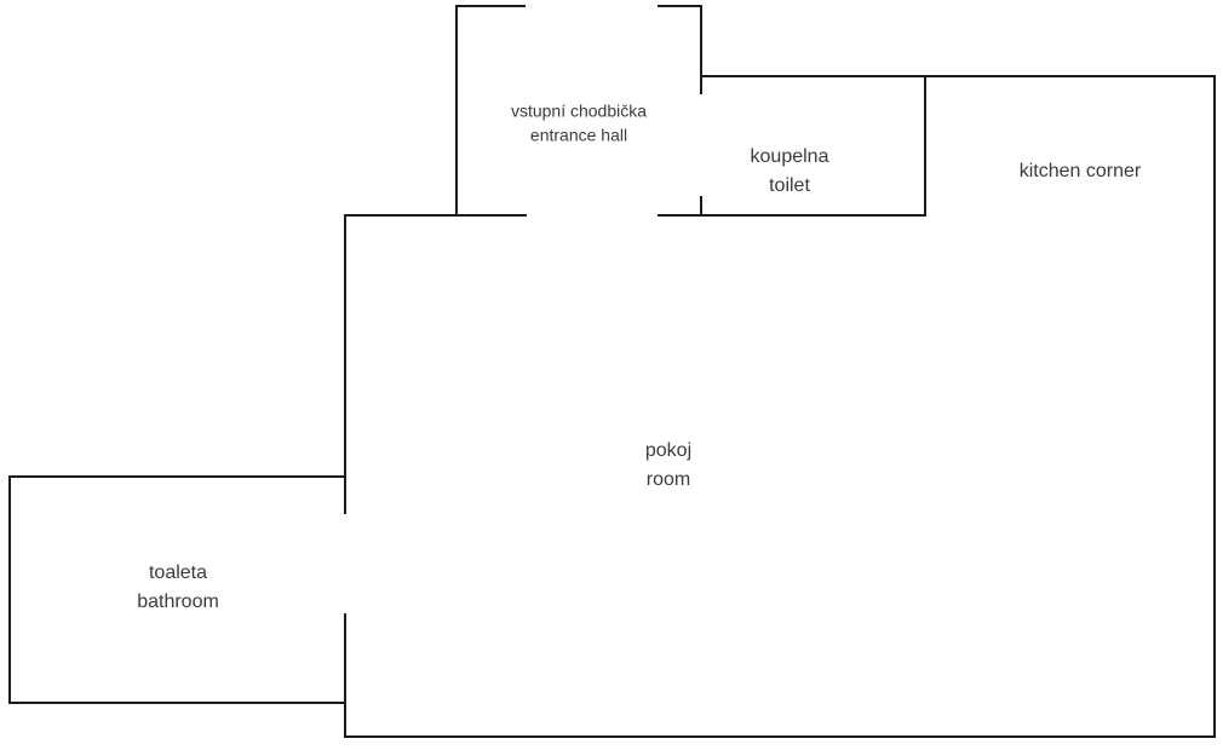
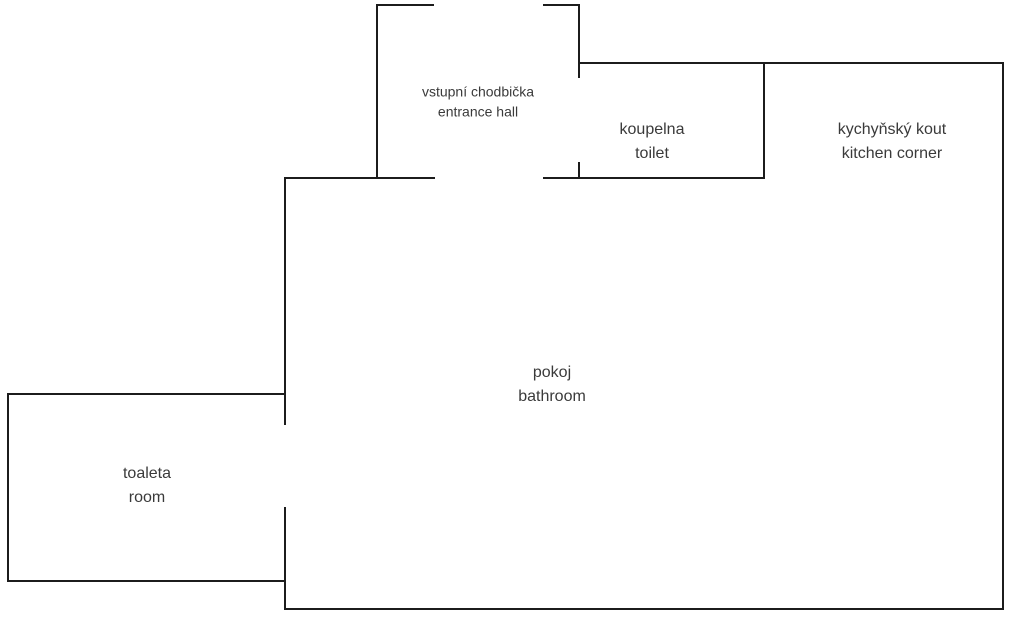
  vstupní chodbička
  entrance hall
  koupelna
  toilet
+ kychyňský kout
  kitchen corner
  pokoj
- room
+ bathroom
  toaleta
- bathroom
+ room
